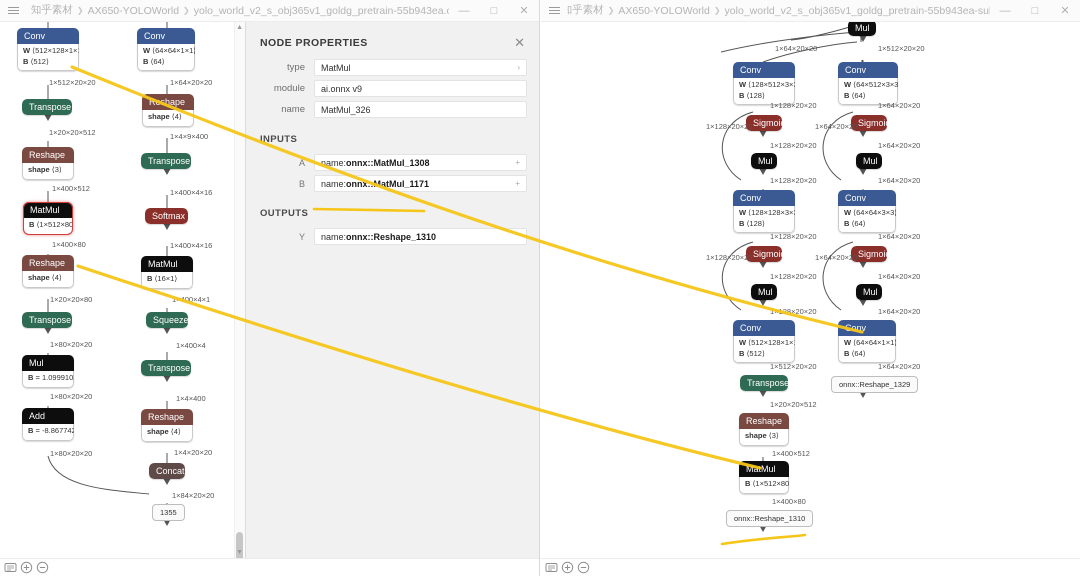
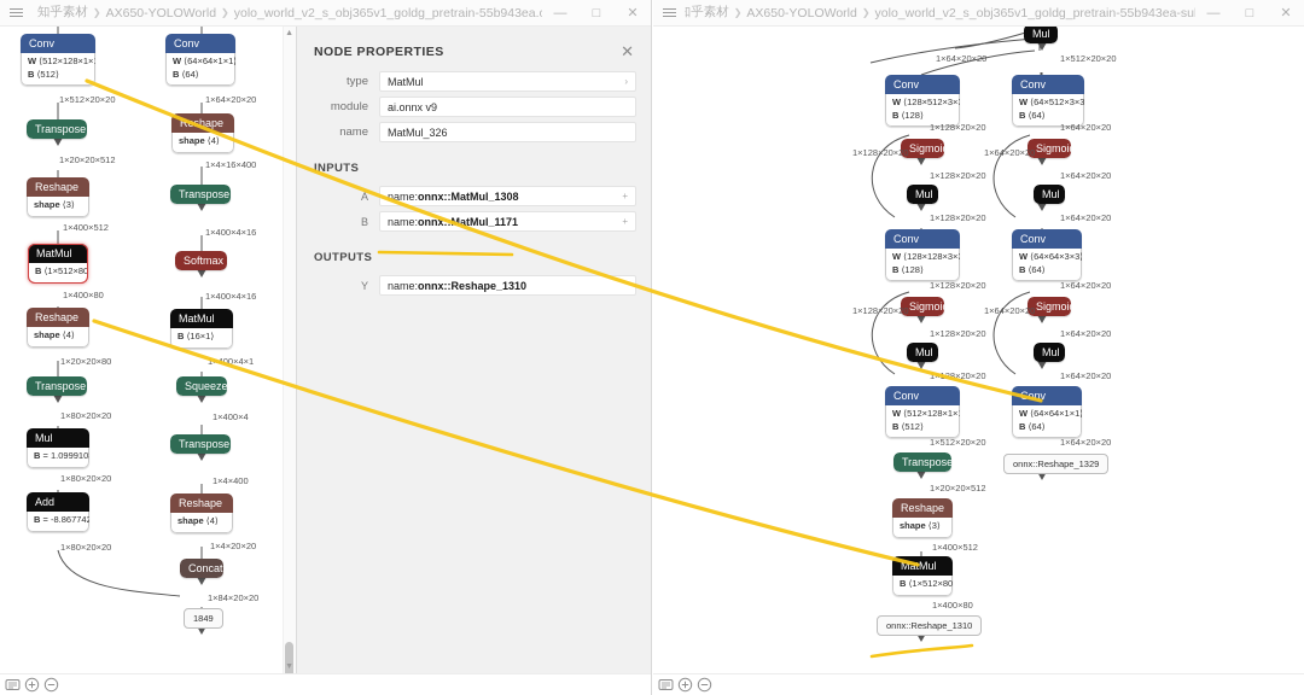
  知乎素材
  ❯
  AX650-YOLOWorld
  ❯
  yolo_world_v2_s_obj365v1_goldg_pretrain-55b943ea.
  —
  □
  ✕
  Conv
  W ⟨512×128×1
  B ⟨512⟩
  Conv
  W ⟨64×64×1×
  B ⟨64⟩
  Transpose
  Reshape
  shape ⟨3⟩
  MatMul
  B ⟨1×512×8
  Reshape
  shape ⟨4⟩
  Transpose
  Mul
  Add
  Rhape
  shape ⟨4⟩
  Transpose
  Softmax
  MatMul
  B ⟨16×1⟩
  Squeeze
  Transpose
  Reshape
  shape ⟨4⟩
  Concat
  1×512×20×20
  1×64×20×20
  1×20×20×512
- 1×4×9×400
+ 1×4×16×400
  1×400×512
  1×400×4×16
  1×400×80
  1×400×4×16
  1×20×20×80
  100×4×1
  1×80×20×20
  1×400×4
  1×80×20×20
  1×4×400
  1×80×20×20
  1×4×20×20
  1×84×20×20
- 1355
+ 1849
  NODE PROPERTIES
  ✕
  type
  MatMul
  ›
  module
  ai.onnx v9
  name
  MatMul_326
  INPUTS
  A
  name:
  onnx::MatMul_1308
  +
  B
  name:
  onnxMatMul_1171
  +
  OUTPUTS
  Y
  name:
  onnx::Reshape_1310
  知乎素材
  ❯
  AX650-YOLOWorld
  ❯
  yolo_world_v2_s_obj365v1_goldg_pretrain-55b943ea-su
  —
  □
  ✕
  Mul
  Conv
  W ⟨128×512×3
  B ⟨128⟩
  Conv
  W ⟨64×512×3
  B ⟨64⟩
  Sigmoi
  Sigmoi
  Mul
  Mul
  Conv
  W ⟨128×128×3
  B ⟨128⟩
  Conv
  W ⟨64×64×3×
  B ⟨64⟩
  Sigmoi
  Sigmoi
  Mul
  Mul
  Conv
  W ⟨512×128×1
  B ⟨512⟩
  onv
  W ⟨64×64×1×
  B ⟨64⟩
  Transpose
  Reshape
  shape ⟨3⟩
  MaMul
  B ⟨1×512×8
  1×64×20×20
  1×512×20×20
  1×128×20×20
  1×64×20×20
  1×128×20×20
  1×64×20×20
  1×128×20×20
  1×64×20×20
  1×128×20×20
  1×64×20×20
  1×128×20×20
  1×64×20×20
  1×128×20×20
  1×64×20×20
  1×128×20×20
  1×64×20×20
  18×20×20
  1×64×20×20
  1×512×20×20
  1×64×20×20
  1×20×20×512
  1×400×512
  1×400×80
  onnx::Reshape_1329
  onnx::Reshape_1310
